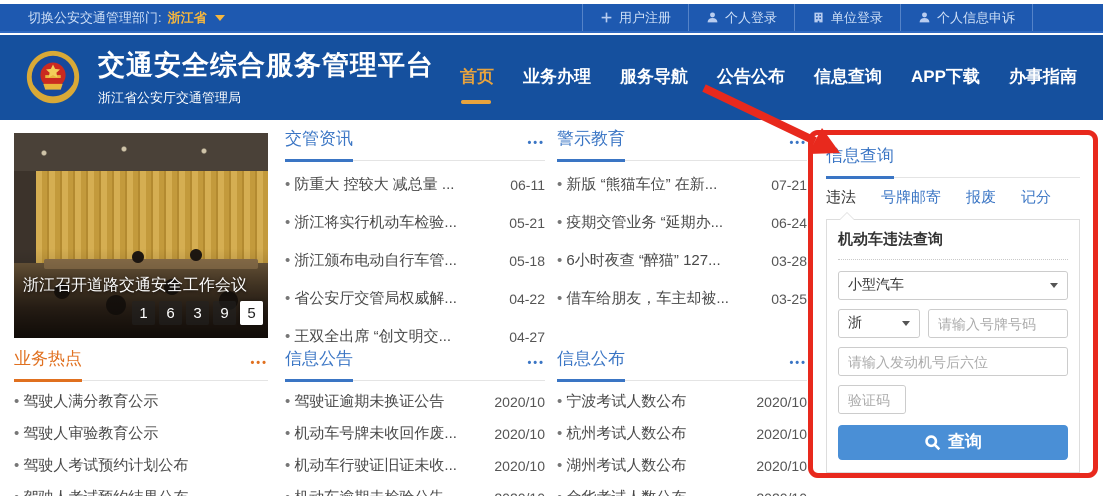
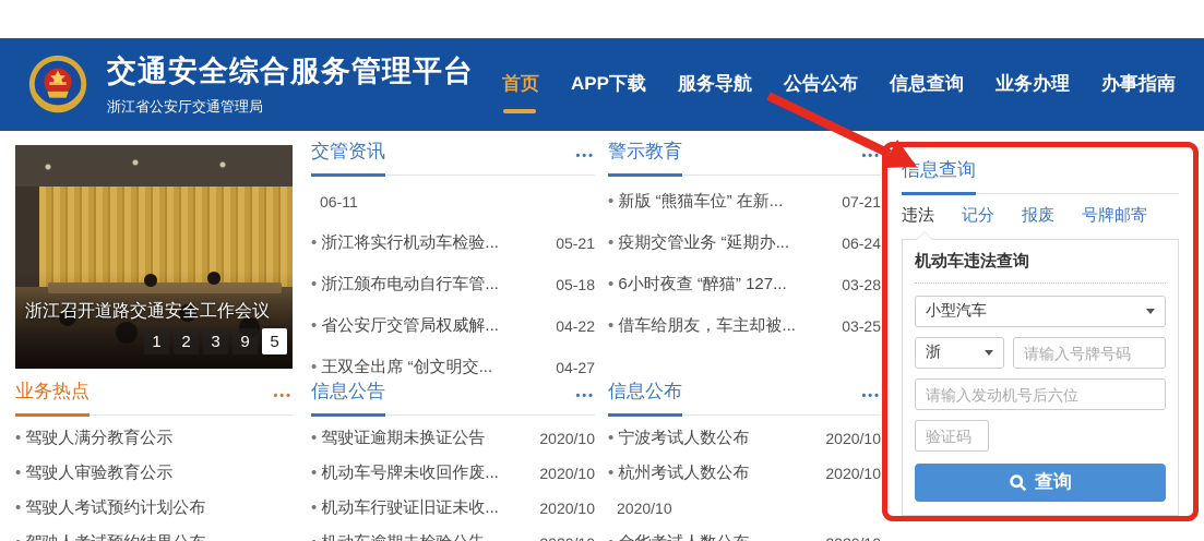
- 切换公安交通管理部门:
- 浙江省
- 用户注册
- 个人登录
- 单位登录
- 个人信息申诉
  交通安全综合服务管理平台
  浙江省公安厅交通管理局
  首页
- 业务办理
+ APP下载
  服务导航
  公告公布
  信息查询
- APP下载
+ 业务办理
  办事指南
  浙江召开道路交通安全工作会议
  1
- 6
+ 2
  3
  9
  5
  交管资讯
  •••
- 防重大 控较大 减总量 ...
  06-11
  浙江将实行机动车检验...
  05-21
  浙江颁布电动自行车管...
  05-18
  省公安厅交管局权威解...
  04-22
  王双全出席 “创文明交...
  04-27
  警示教育
  •••
  新版 “熊猫车位” 在新...
  07-21
  疫期交管业务 “延期办...
  06-24
  6小时夜查 “醉猫” 127...
  03-28
  借车给朋友，车主却被...
  03-25
  业务热点
  •••
  驾驶人满分教育公示
  驾驶人审验教育公示
  驾驶人考试预约计划公布
  信息公告
  •••
  驾驶证逾期未换证公告
  2020/10
  机动车号牌未收回作废...
  2020/10
  机动车行驶证旧证未收...
  2020/10
  信息公布
  •••
  宁波考试人数公布
  2020/10
  杭州考试人数公布
  2020/10
- 湖州考试人数公布
  2020/10
  信息查询
  违法
- 号牌邮寄
+ 记分
  报废
- 记分
+ 号牌邮寄
  机动车违法查询
  小型汽车
  浙
  请输入号牌号码
  请输入发动机号后六位
  验证码
  查询
